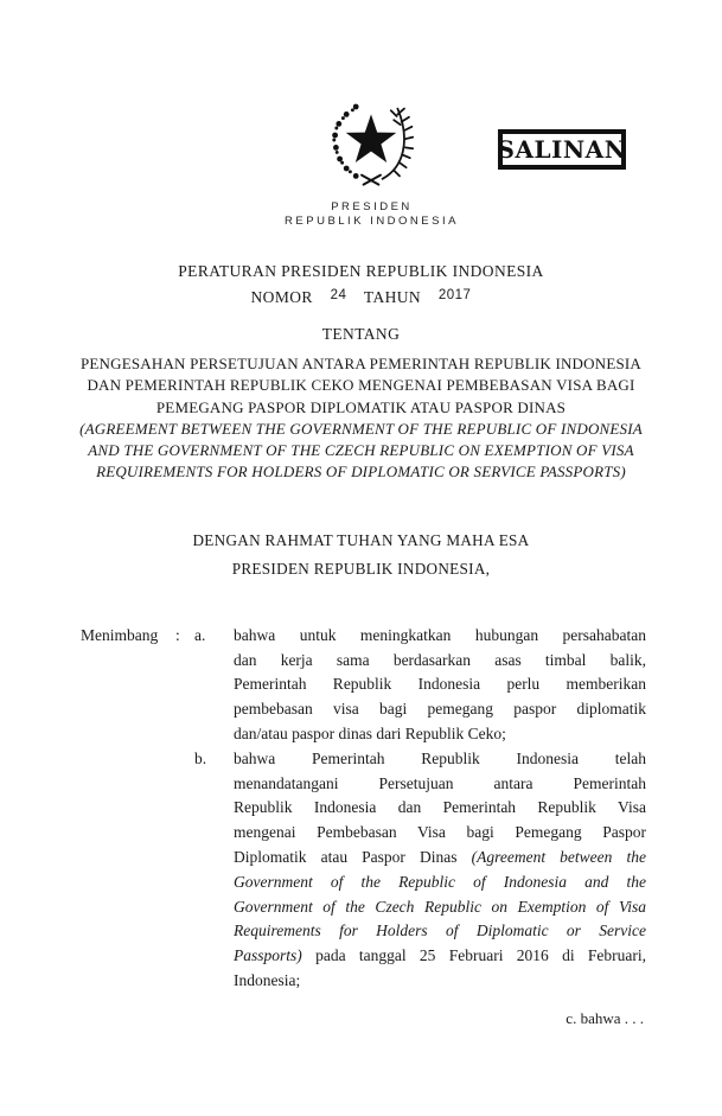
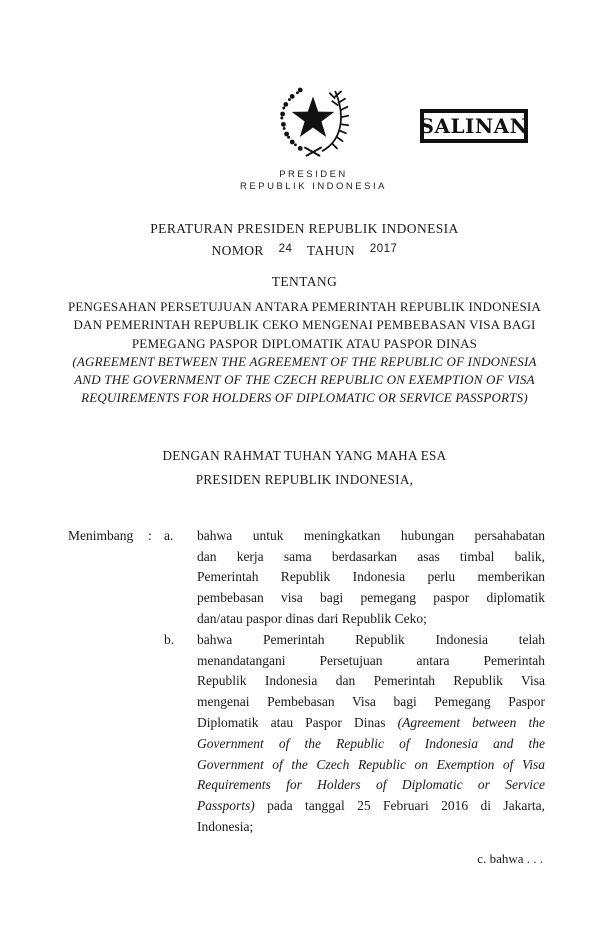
  SALINAN
  PRESIDEN
  REPUBLIK INDONESIA
  PERATURAN PRESIDEN REPUBLIK INDONESIA
  NOMOR 24 TAHUN 2017
  TENTANG
  PENGESAHAN PERSETUJUAN ANTARA PEMERINTAH REPUBLIK INDONESIA
  DAN PEMERINTAH REPUBLIK CEKO MENGENAI PEMBEBASAN VISA BAGI
  PEMEGANG PASPOR DIPLOMATIK ATAU PASPOR DINAS
- (AGREEMENT BETWEEN THE GOVERNMENT OF THE REPUBLIC OF INDONESIA
+ (AGREEMENT BETWEEN THE AGREEMENT OF THE REPUBLIC OF INDONESIA
  AND THE GOVERNMENT OF THE CZECH REPUBLIC ON EXEMPTION OF VISA
  REQUIREMENTS FOR HOLDERS OF DIPLOMATIC OR SERVICE PASSPORTS)
  DENGAN RAHMAT TUHAN YANG MAHA ESA
  PRESIDEN REPUBLIK INDONESIA,
  Menimbang
  :
  a.
  bahwa untuk meningkatkan hubungan persahabatan
  dan kerja sama berdasarkan asas timbal balik,
  Pemerintah Republik Indonesia perlu memberikan
  pembebasan visa bagi pemegang paspor diplomatik
  dan/atau paspor dinas dari Republik Ceko;
  b.
  bahwa Pemerintah Republik Indonesia telah
  menandatangani Persetujuan antara Pemerintah
  Republik Indonesia dan Pemerintah Republik Visa
  mengenai Pembebasan Visa bagi Pemegang Paspor
  Diplomatik atau Paspor Dinas (Agreement between the
  Government of the Republic of Indonesia and the
  Government of the Czech Republic on Exemption of Visa
  Requirements for Holders of Diplomatic or Service
- Passports) pada tanggal 25 Februari 2016 di Februari,
+ Passports) pada tanggal 25 Februari 2016 di Jakarta,
  Indonesia;
  c. bahwa . . .
